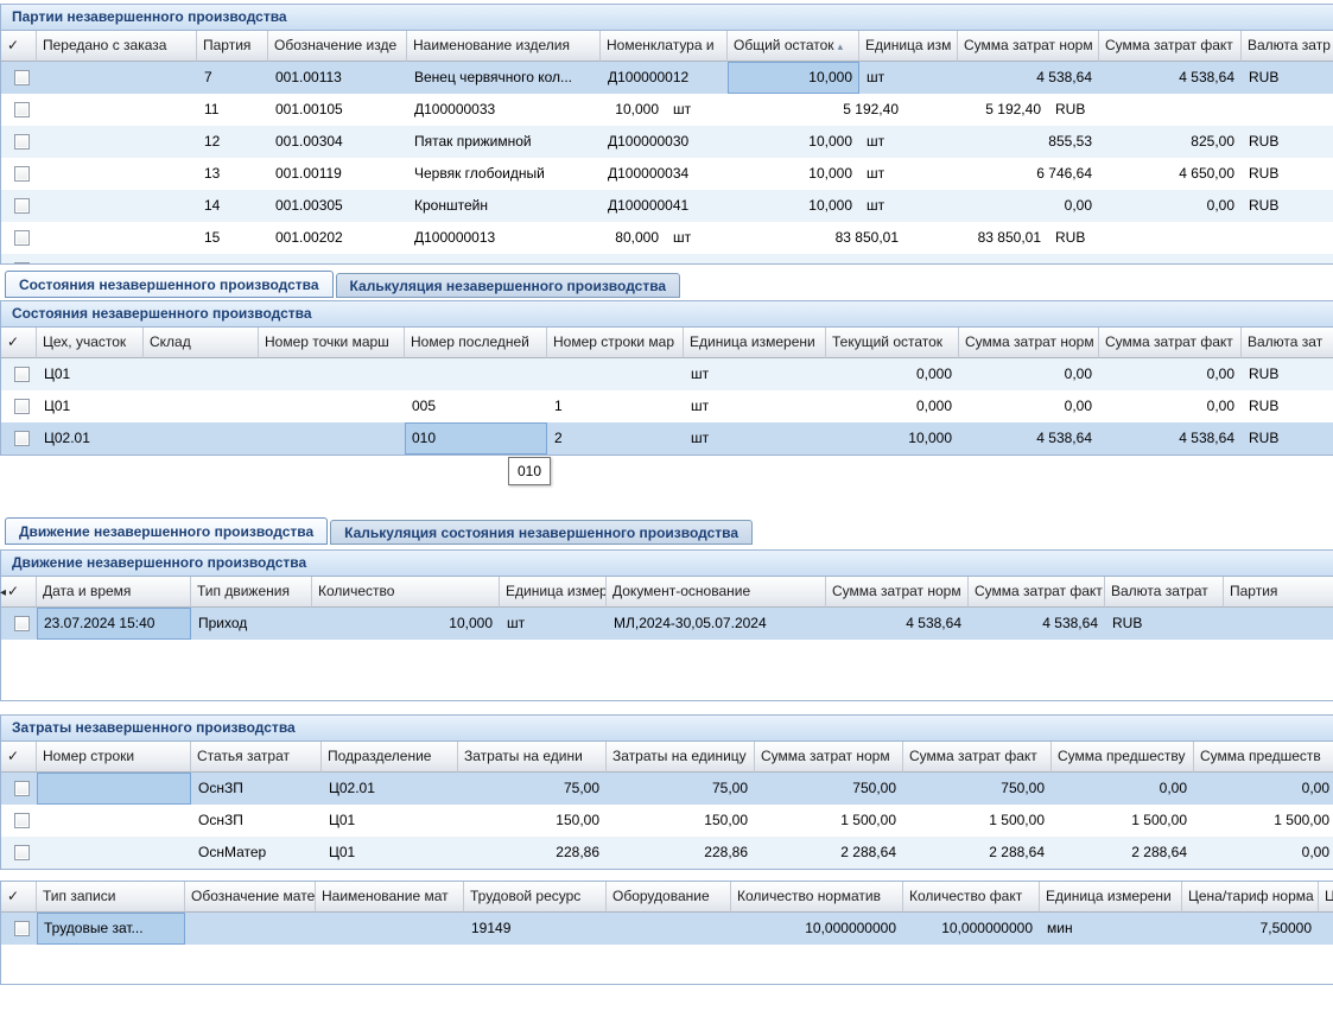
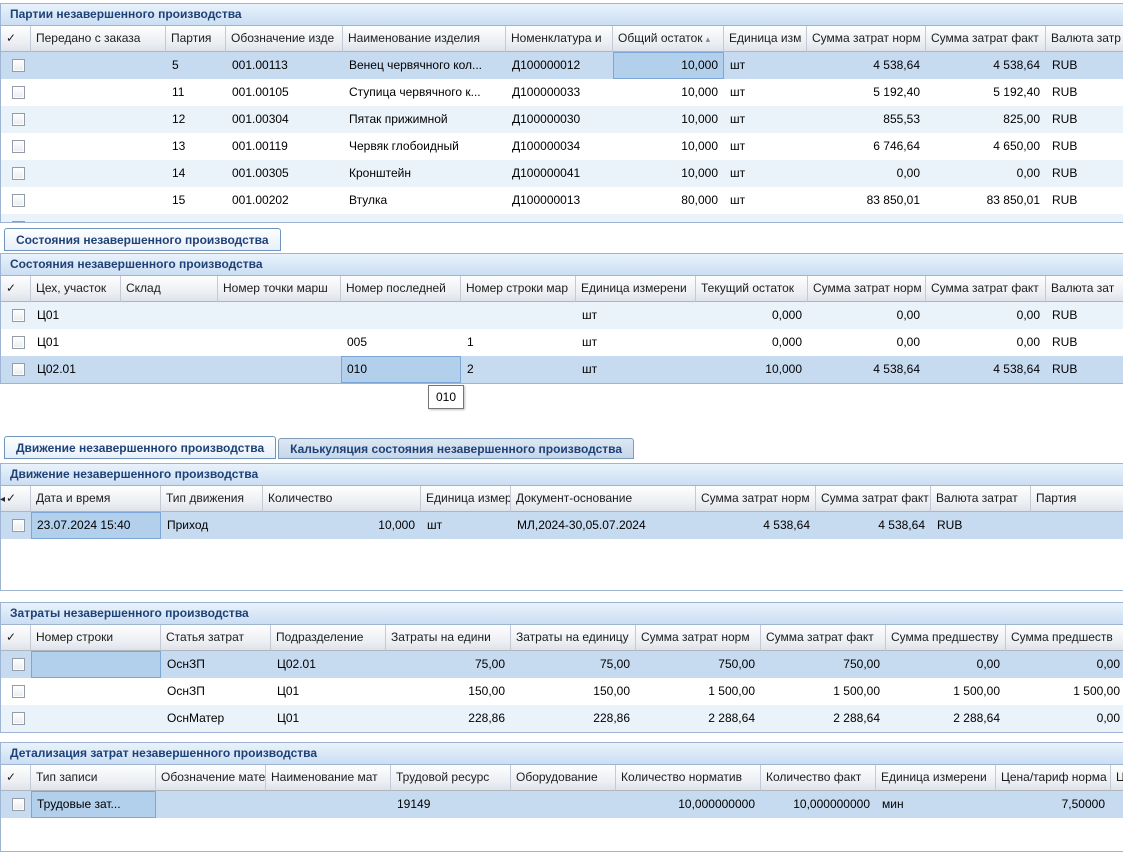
  Партии незавершенного производства
  ✓
  Передано с заказа
  Партия
  Обозначение изде
  Наименование изделия
  Номенклатура и
  Общий остаток ▴
  Единица изм
  Сумма затрат норм
  Сумма затрат факт
  Валюта затр
- 7
+ 5
  001.00113
  Венец червячного кол...
  Д100000012
  10,000
  шт
  4 538,64
  4 538,64
  RUB
  11
  001.00105
+ Ступица червячного к...
  Д100000033
  10,000
  шт
  5 192,40
  5 192,40
  RUB
  12
  001.00304
  Пятак прижимной
  Д100000030
  10,000
  шт
  855,53
  825,00
  RUB
  13
  001.00119
  Червяк глобоидный
  Д100000034
  10,000
  шт
  6 746,64
  4 650,00
  RUB
  14
  001.00305
  Кронштейн
  Д100000041
  10,000
  шт
  0,00
  0,00
  RUB
  15
  001.00202
+ Втулка
  Д100000013
  80,000
  шт
  83 850,01
  83 850,01
  RUB
  Состояния незавершенного производства
- Калькуляция незавершенного производства
  Состояния незавершенного производства
  ✓
  Цех, участок
  Склад
  Номер точки марш
  Номер последней
  Номер строки мар
  Единица измерени
  Текущий остаток
  Сумма затрат норм
  Сумма затрат факт
  Валюта зат
  Ц01
  шт
  0,000
  0,00
  0,00
  RUB
  Ц01
  005
  1
  шт
  0,000
  0,00
  0,00
  RUB
  Ц02.01
  010
  2
  шт
  10,000
  4 538,64
  4 538,64
  RUB
  010
  Движение незавершенного производства
  Калькуляция состояния незавершенного производства
  Движение незавершенного производства
  ✓
  Дата и время
  Тип движения
  Количество
  Единица измер
  Документ-основание
  Сумма затрат норм
  Сумма затрат факт
  Валюта затрат
  Партия
  23.07.2024 15:40
  Приход
  10,000
  шт
  МЛ,2024-30,05.07.2024
  4 538,64
  4 538,64
  RUB
  Затраты незавершенного производства
  ✓
  Номер строки
  Статья затрат
  Подразделение
  Затраты на едини
  Затраты на единицу
  Сумма затрат норм
  Сумма затрат факт
  Сумма предшеству
  Сумма предшеств
  ОснЗП
  Ц02.01
  75,00
  75,00
  750,00
  750,00
  0,00
  0,00
  ОснЗП
  Ц01
  150,00
  150,00
  1 500,00
  1 500,00
  1 500,00
  1 500,00
  ОснМатер
  Ц01
  228,86
  228,86
  2 288,64
  2 288,64
  2 288,64
  0,00
+ Детализация затрат незавершенного производства
  ✓
  Тип записи
  Обозначение мате
  Наименование мат
  Трудовой ресурс
  Оборудование
  Количество норматив
  Количество факт
  Единица измерени
  Цена/тариф норма
  Ц
  Трудовые зат...
  19149
  10,000000000
  10,000000000
  мин
  7,50000
  ◂
